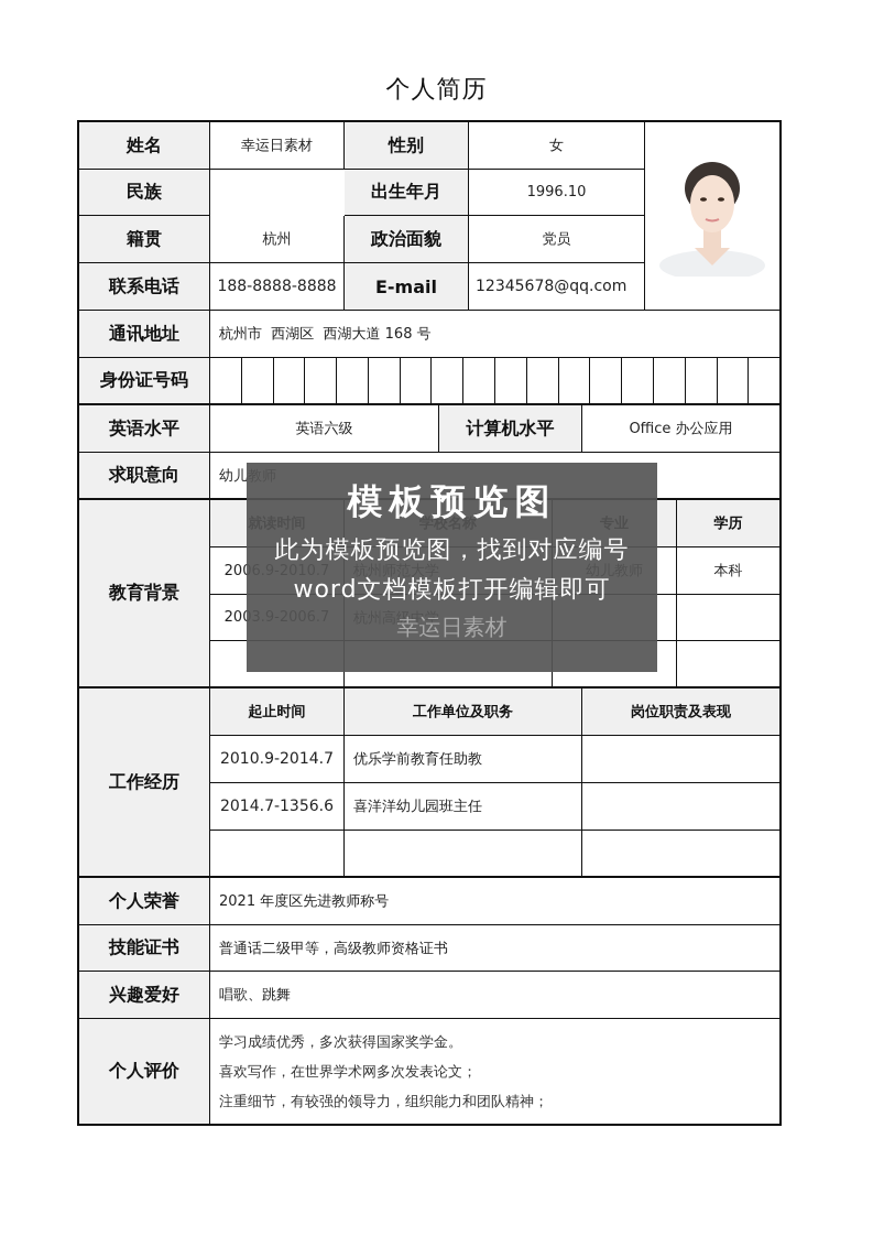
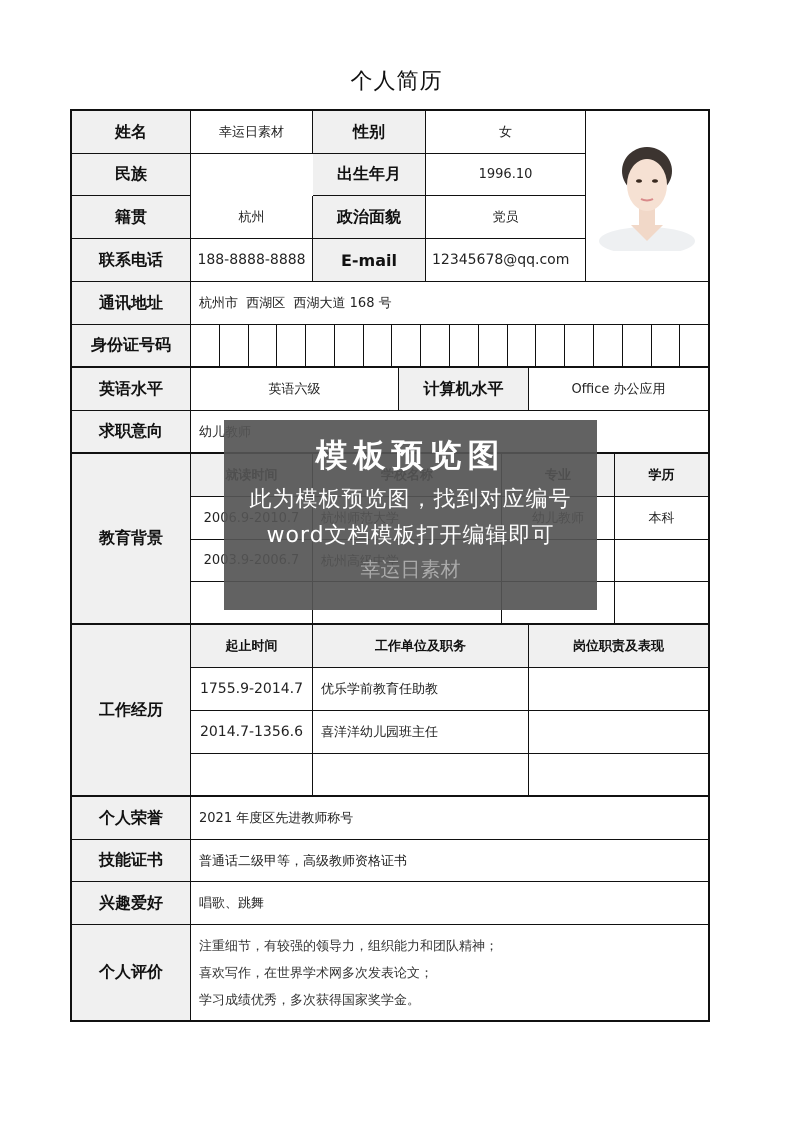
  个人简历
  姓名
  幸运日素材
  性别
  女
  民族
  出生年月
  1996.10
  籍贯
  杭州
  政治面貌
  党员
  联系电话
  188-8888-8888
  E-mail
  12345678@qq.com
  通讯地址
  杭州市 西湖区 西湖大道 168 号
  身份证号码
  英语水平
  英语六级
  计算机水平
  Office 办公应用
  求职意向
  教育背景
  学历
  本科
  工作经历
  起止时间
  工作单位及职务
  岗位职责及表现
- 2010.9-2014.7
+ 1755.9-2014.7
  优乐学前教育任助教
  2014.7-1356.6
  喜洋洋幼儿园班主任
  个人荣誉
  2021 年度区先进教师称号
  技能证书
  普通话二级甲等，高级教师资格证书
  兴趣爱好
  唱歌、跳舞
  个人评价
- 学习成绩优秀，多次获得国家奖学金。
+ 注重细节，有较强的领导力，组织能力和团队精神；
  喜欢写作，在世界学术网多次发表论文；
- 注重细节，有较强的领导力，组织能力和团队精神；
+ 学习成绩优秀，多次获得国家奖学金。
  模板预览图
  此为模板预览图，找到对应编号
  word文档模板打开编辑即可
  幸运日素材
